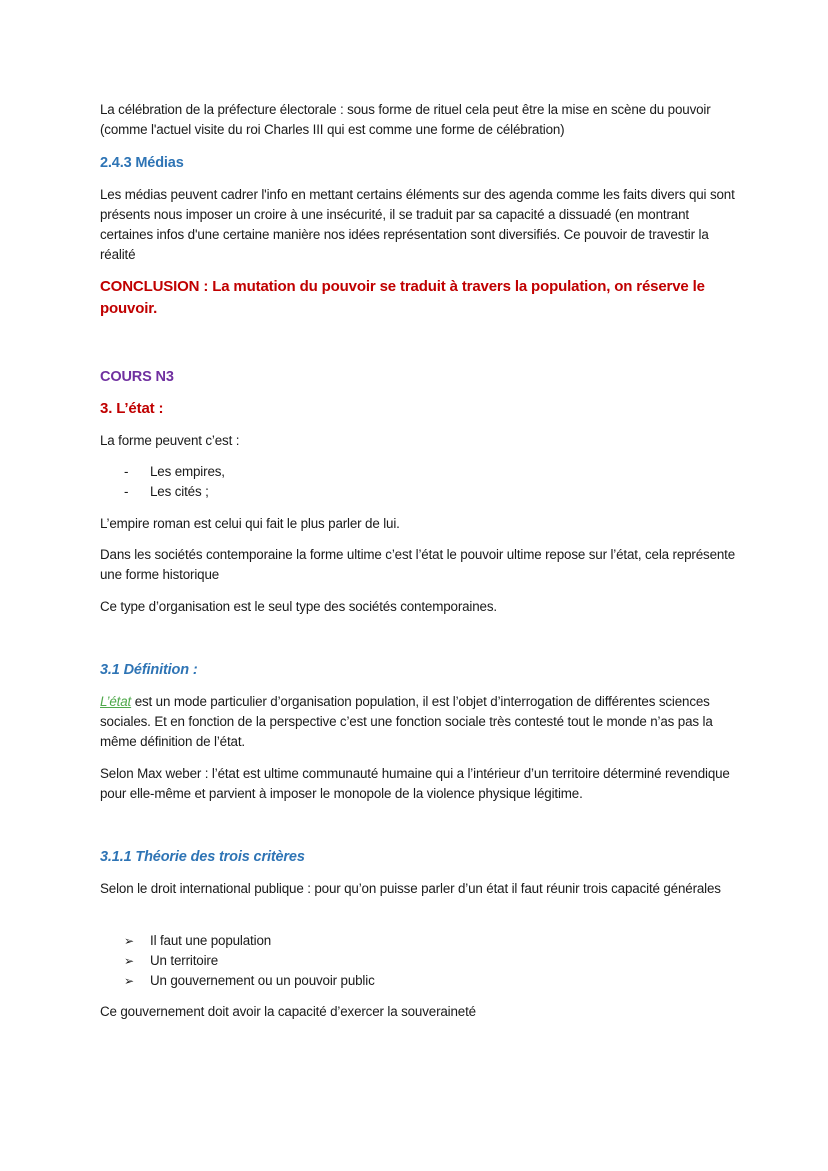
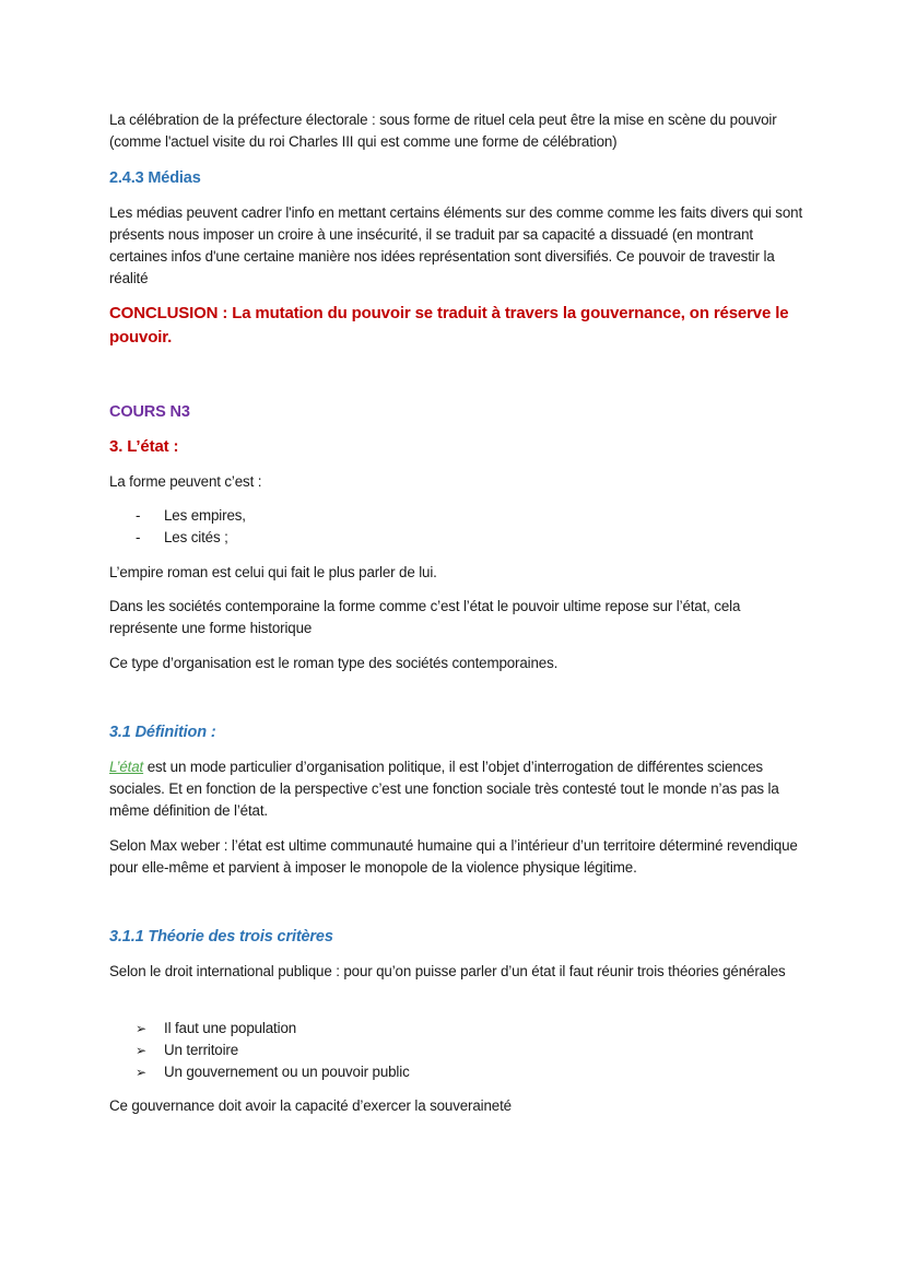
  La célébration de la préfecture électorale : sous forme de rituel cela peut être la mise en scène du pouvoir (comme l'actuel visite du roi Charles III qui est comme une forme de célébration)
  2.4.3 Médias
- Les médias peuvent cadrer l'info en mettant certains éléments sur des agenda comme les faits divers qui sont présents nous imposer un croire à une insécurité, il se traduit par sa capacité a dissuadé (en montrant certaines infos d'une certaine manière nos idées représentation sont diversifiés. Ce pouvoir de travestir la réalité
+ Les médias peuvent cadrer l'info en mettant certains éléments sur des comme comme les faits divers qui sont présents nous imposer un croire à une insécurité, il se traduit par sa capacité a dissuadé (en montrant certaines infos d'une certaine manière nos idées représentation sont diversifiés. Ce pouvoir de travestir la réalité
- CONCLUSION : La mutation du pouvoir se traduit à travers la population, on réserve le pouvoir.
+ CONCLUSION : La mutation du pouvoir se traduit à travers la gouvernance, on réserve le pouvoir.
  COURS N3
  3. L’état :
  La forme peuvent c’est :
  -
  Les empires,
  -
  Les cités ;
  L’empire roman est celui qui fait le plus parler de lui.
- Dans les sociétés contemporaine la forme ultime c’est l’état le pouvoir ultime repose sur l’état, cela représente une forme historique
+ Dans les sociétés contemporaine la forme comme c’est l’état le pouvoir ultime repose sur l’état, cela représente une forme historique
- Ce type d’organisation est le seul type des sociétés contemporaines.
+ Ce type d’organisation est le roman type des sociétés contemporaines.
  3.1 Définition :
- L’état est un mode particulier d’organisation population, il est l’objet d’interrogation de différentes sciences sociales. Et en fonction de la perspective c’est une fonction sociale très contesté tout le monde n’as pas la même définition de l’état.
+ L’état est un mode particulier d’organisation politique, il est l’objet d’interrogation de différentes sciences sociales. Et en fonction de la perspective c’est une fonction sociale très contesté tout le monde n’as pas la même définition de l’état.
  Selon Max weber : l’état est ultime communauté humaine qui a l’intérieur d’un territoire déterminé revendique pour elle-même et parvient à imposer le monopole de la violence physique légitime.
  3.1.1 Théorie des trois critères
- Selon le droit international publique : pour qu’on puisse parler d’un état il faut réunir trois capacité générales
+ Selon le droit international publique : pour qu’on puisse parler d’un état il faut réunir trois théories générales
  ➢
  Il faut une population
  ➢
  Un territoire
  ➢
  Un gouvernement ou un pouvoir public
- Ce gouvernement doit avoir la capacité d’exercer la souveraineté
+ Ce gouvernance doit avoir la capacité d’exercer la souveraineté
